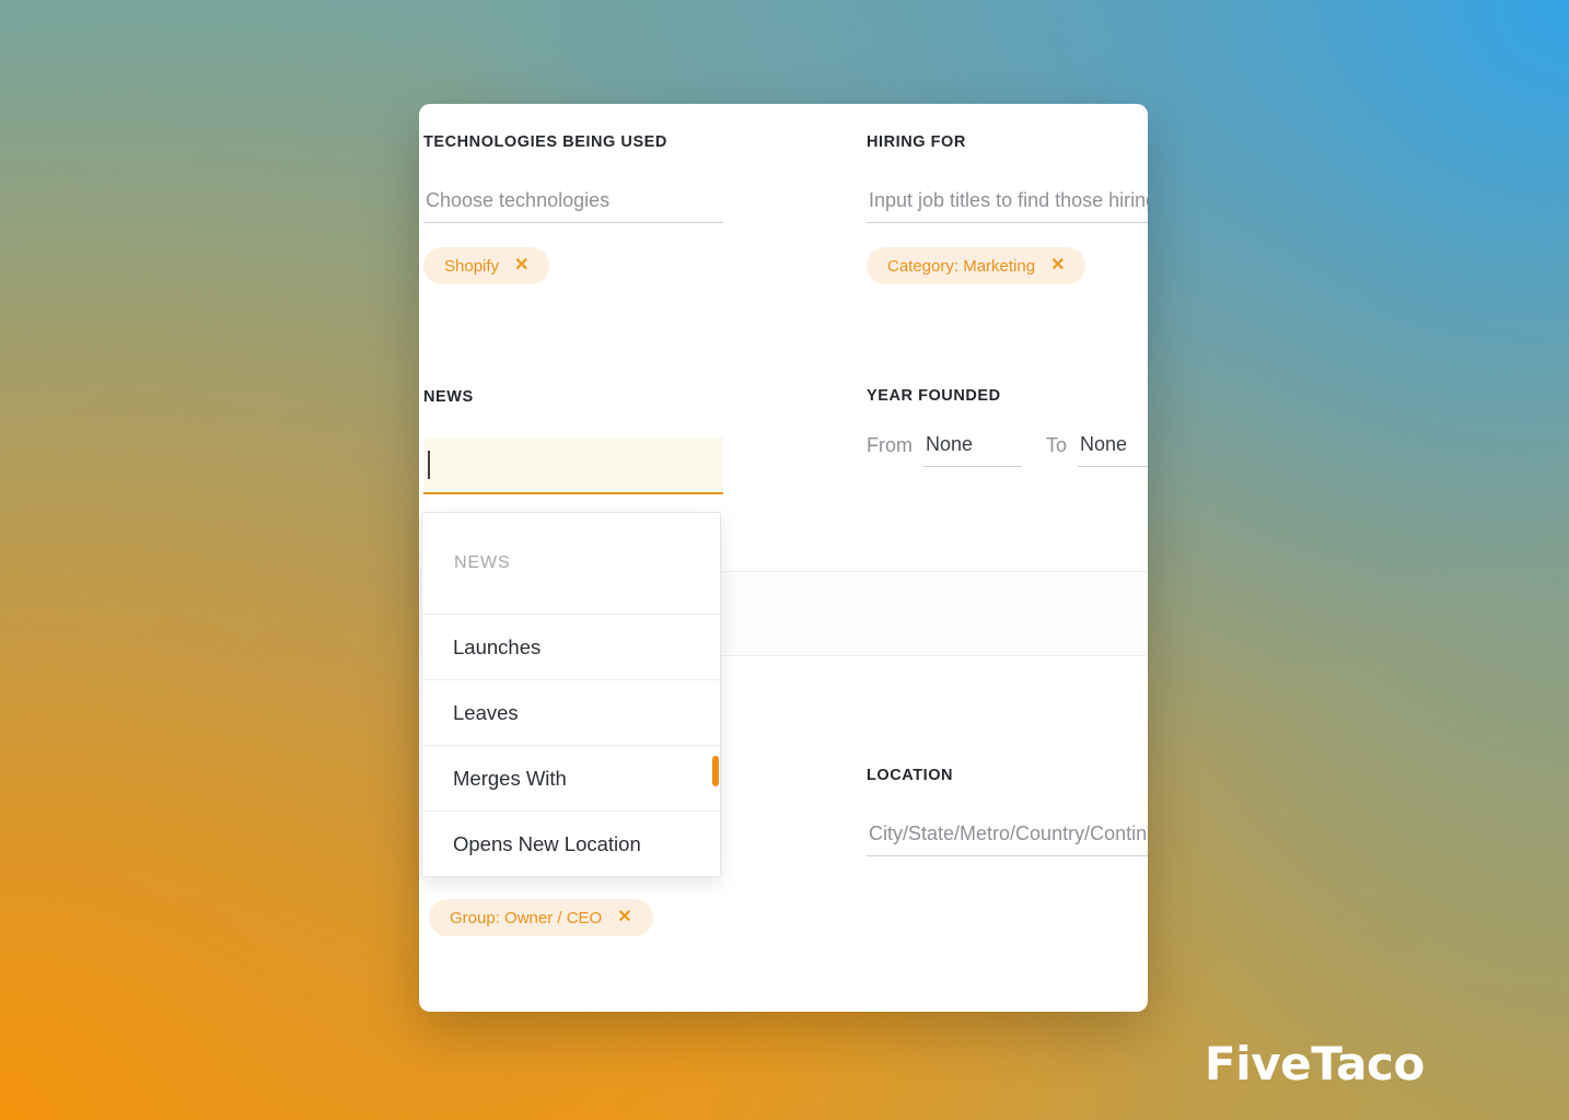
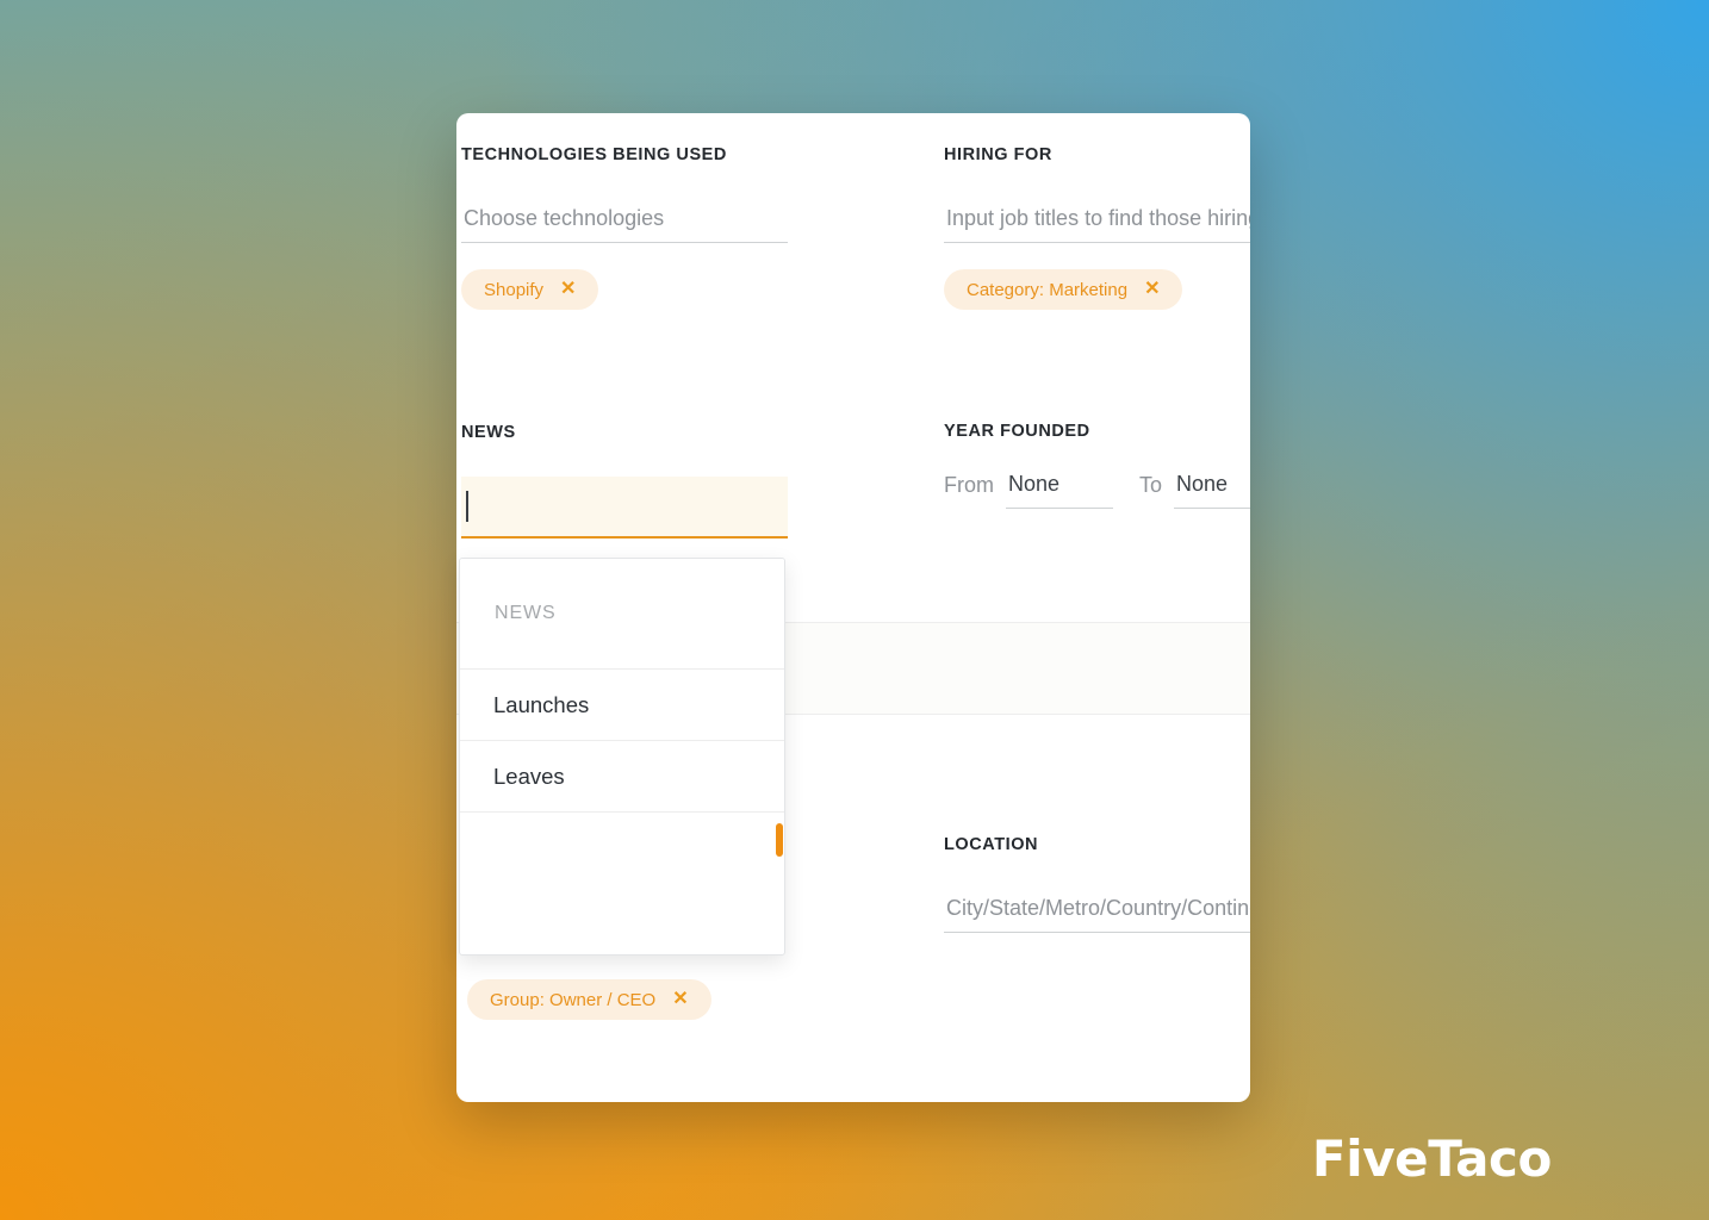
  TECHNOLOGIES BEING USED
  Choose technologies
  Shopify
  ✕
  NEWS
  Group: Owner / CEO
  ✕
  HIRING FOR
  Input job titles to find those hirin
  Category: Marketing
  ✕
  YEAR FOUNDED
  From
  None
  To
  None
  LOCATION
  City/State/Metro/Country/Contin
  NEWS
  Launches
  Leaves
- Merges With
- Opens New Location
  FiveTaco
